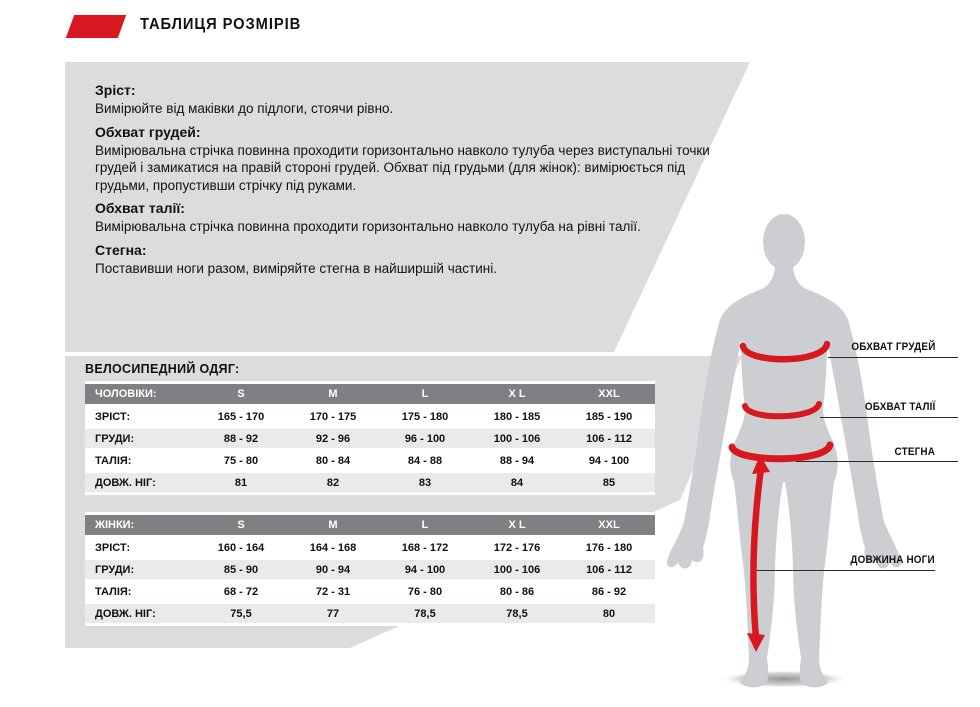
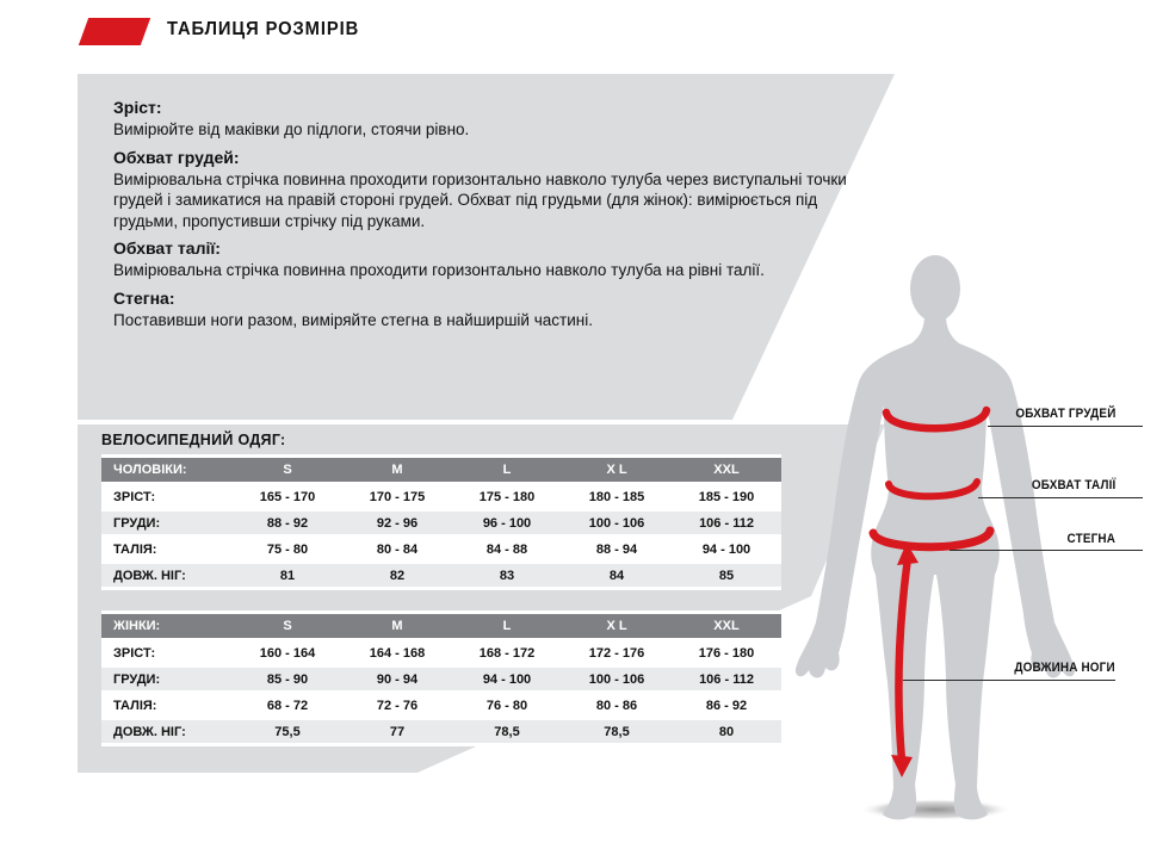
  ТАБЛИЦЯ РОЗМІРІВ
  Зріст:
  Вимірюйте від маківки до підлоги, стоячи рівно.
  Обхват грудей:
  Вимірювальна стрічка повинна проходити горизонтально навколо тулуба через виступальні точки грудей і замикатися на правій стороні грудей. Обхват під грудьми (для жінок): вимірюється під грудьми, пропустивши стрічку під руками.
  Обхват талії:
  Вимірювальна стрічка повинна проходити горизонтально навколо тулуба на рівні талії.
  Стегна:
  Поставивши ноги разом, виміряйте стегна в найширшій частині.
  ВЕЛОСИПЕДНИЙ ОДЯГ:
  ЧОЛОВІКИ:	S	M	L	X L	XXL
  ЗРІСТ:	165 - 170	170 - 175	175 - 180	180 - 185	185 - 190
  ГРУДИ:	88 - 92	92 - 96	96 - 100	100 - 106	106 - 112
  ТАЛІЯ:	75 - 80	80 - 84	84 - 88	88 - 94	94 - 100
  ДОВЖ. НІГ:	81	82	83	84	85
  ЖІНКИ:	S	M	L	X L	XXL
  ЗРІСТ:	160 - 164	164 - 168	168 - 172	172 - 176	176 - 180
  ГРУДИ:	85 - 90	90 - 94	94 - 100	100 - 106	106 - 112
- ТАЛІЯ:	68 - 72	72 - 31	76 - 80	80 - 86	86 - 92
+ ТАЛІЯ:	68 - 72	72 - 76	76 - 80	80 - 86	86 - 92
  ДОВЖ. НІГ:	75,5	77	78,5	78,5	80
  ОБХВАТ ГРУДЕЙ
  ОБХВАТ ТАЛІЇ
  СТЕГНА
  ДОВЖИНА НОГИ
